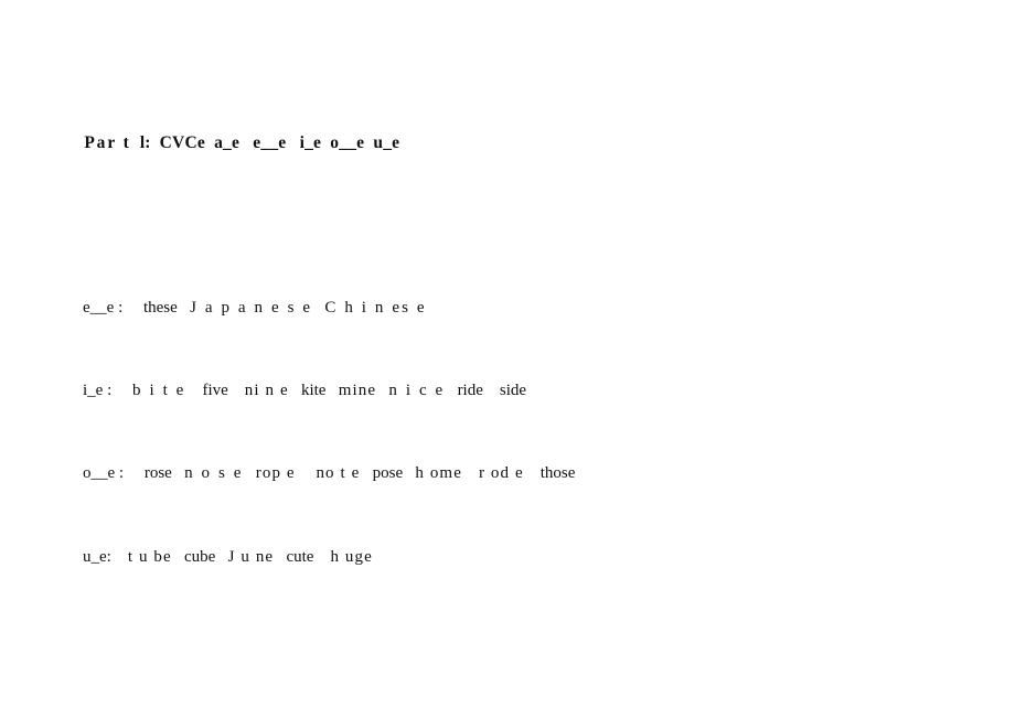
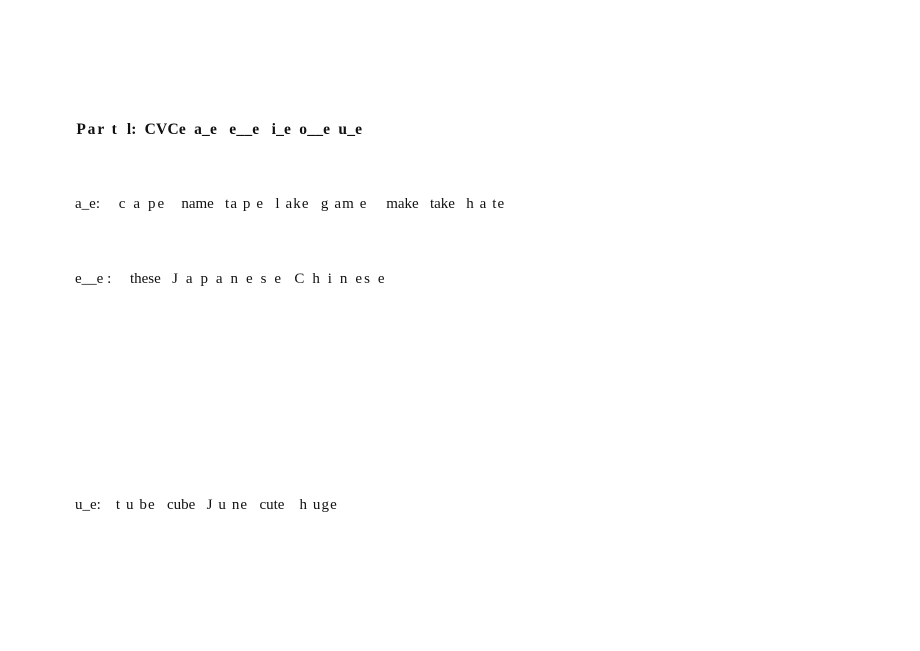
  Par t l: CVCe a_e e__e i_e o__e u_e
+ a_e: c a pe name ta p e l ake g am e make take h a te
  e__e : these J a p a n e s e C h i n es e
- i_e : b i t e five ni n e kite mine n i c e ride side
- o__e : rose n o s e rop e no t e pose h ome r od e those
  u_e: t u be cube J u ne cute h uge
